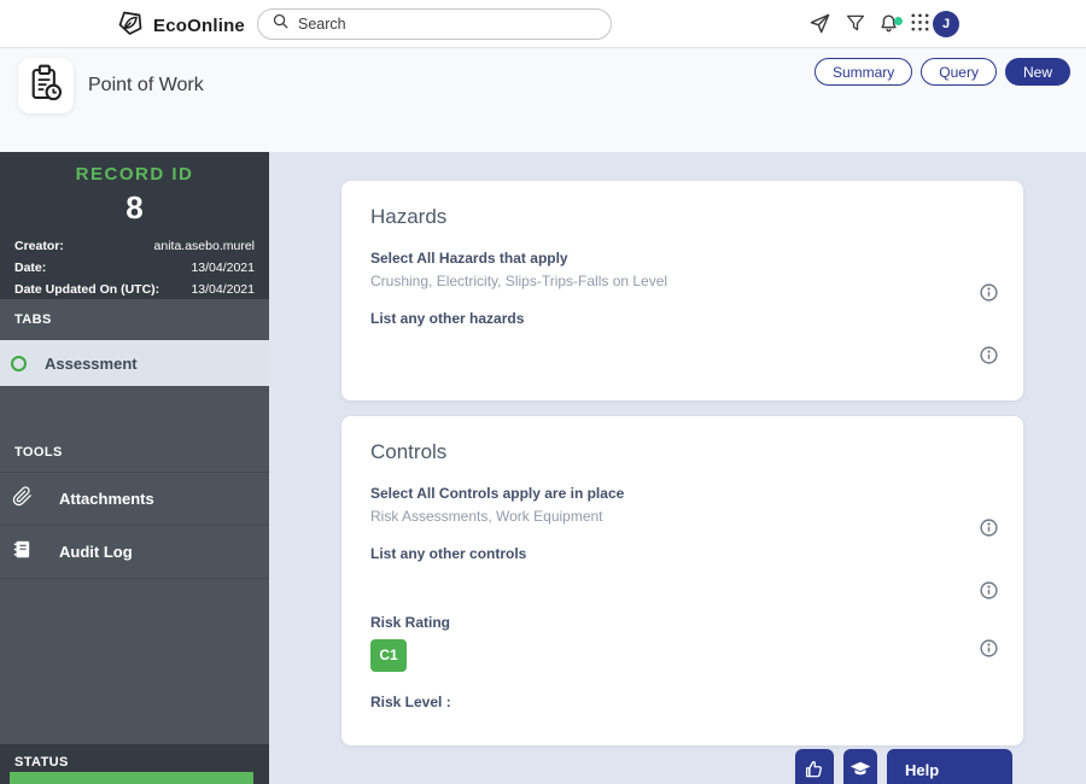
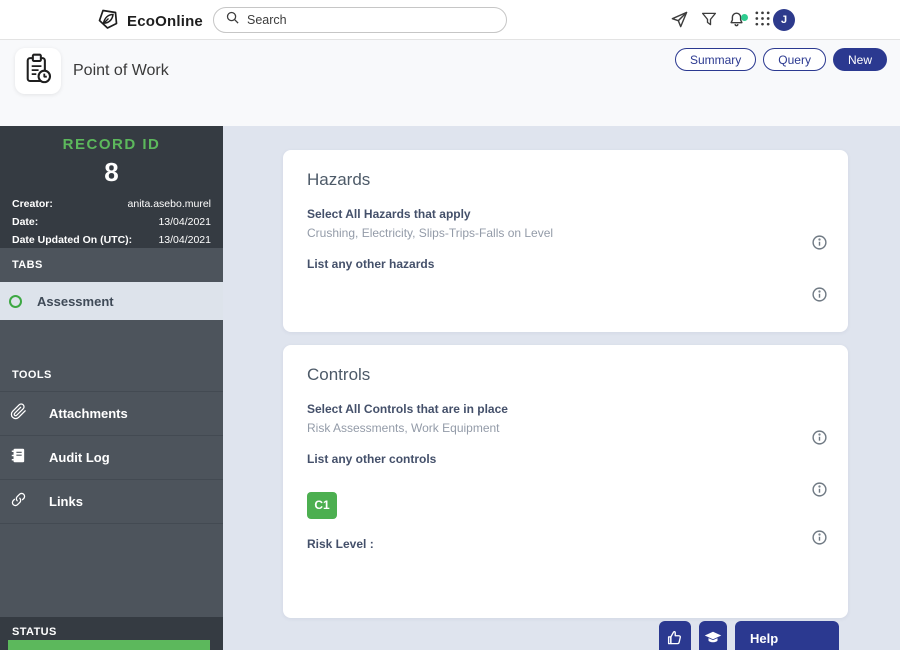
  EcoOnline
  Search
  J
  Point of Work
  Summary
  Query
  New
  RECORD ID
  8
  Creator:
  anita.asebo.murel
  Date:
  13/04/2021
  Date Updated On (UTC):
  13/04/2021
  TABS
  Assessment
  TOOLS
  Attachments
  Audit Log
+ Links
  STATUS
  Hazards
  Select All Hazards that apply
  Crushing, Electricity, Slips-Trips-Falls on Level
  List any other hazards
  Controls
- Select All Controls apply are in place
+ Select All Controls that are in place
  Risk Assessments, Work Equipment
  List any other controls
- Risk Rating
  C1
  Risk Level :
  Help
